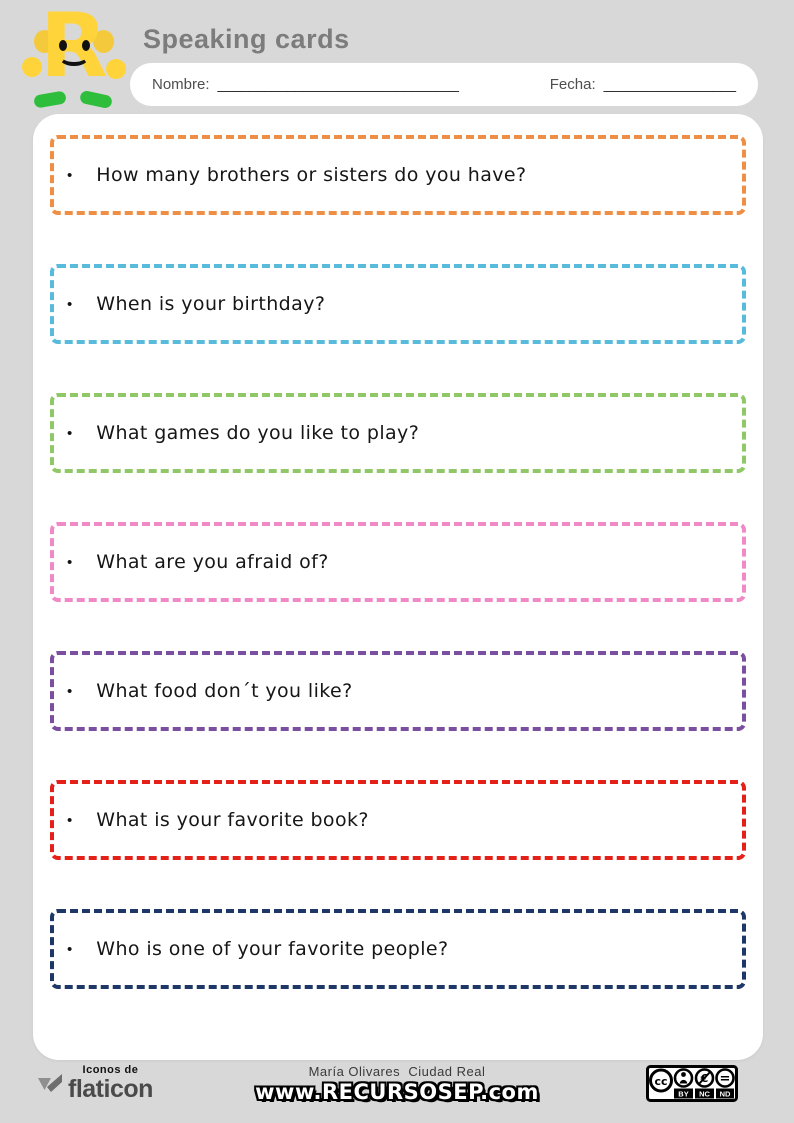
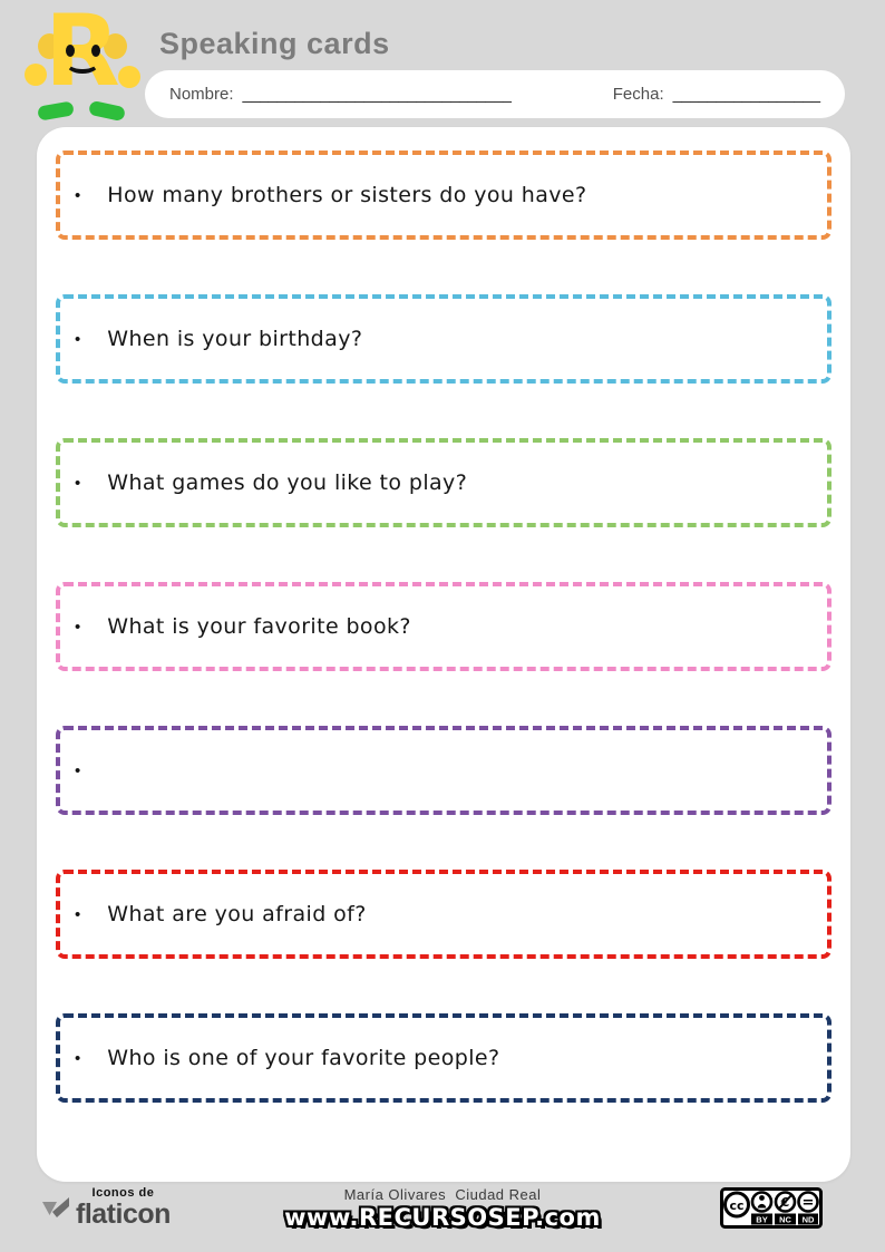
  R
  Speaking cards
  Nombre:
  _______________________________
  Fecha:
  _________________
  •
  How many brothers or sisters do you have?
  •
  When is your birthday?
  •
  What games do you like to play?
  •
- What are you afraid of?
+ What is your favorite book?
  •
- What food don´t you like?
  •
- What is your favorite book?
+ What are you afraid of?
  •
  Who is one of your favorite people?
  Iconos de
  flaticon
  María Olivares Ciudad Real
  www.RECURSOSEP.com
  cc
  =
  BY
  NC
  ND
